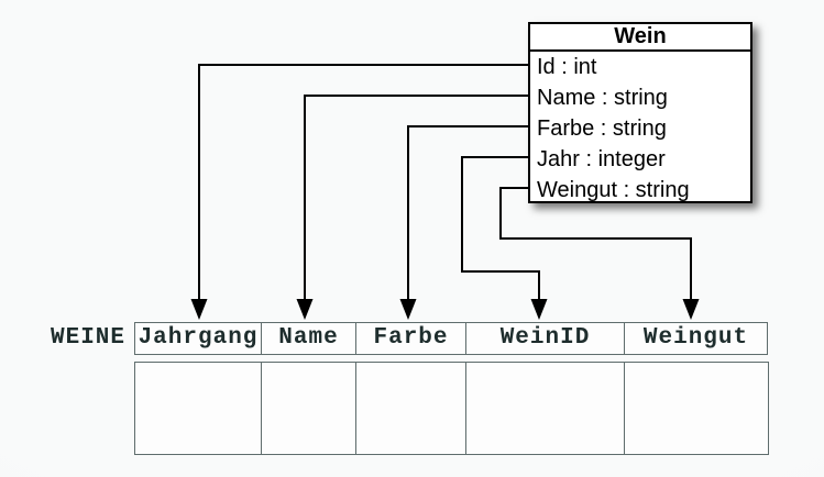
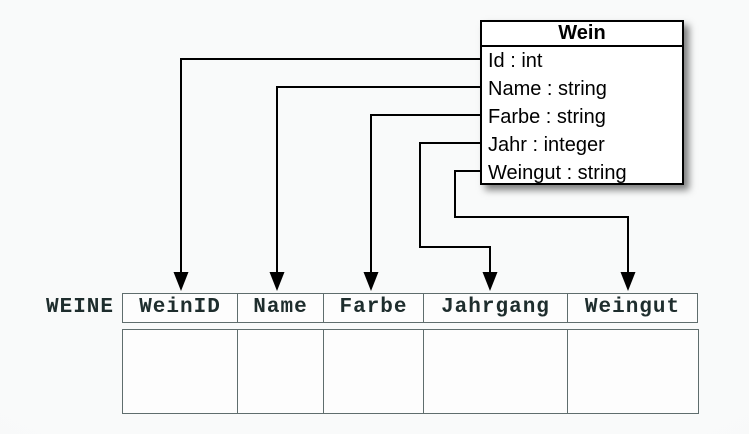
  Wein
  Id : int
  Name : string
  Farbe : string
  Jahr : integer
  Weingut : string
  WEINE
- Jahrgang
+ WeinID
  Name
  Farbe
- WeinID
+ Jahrgang
  Weingut
